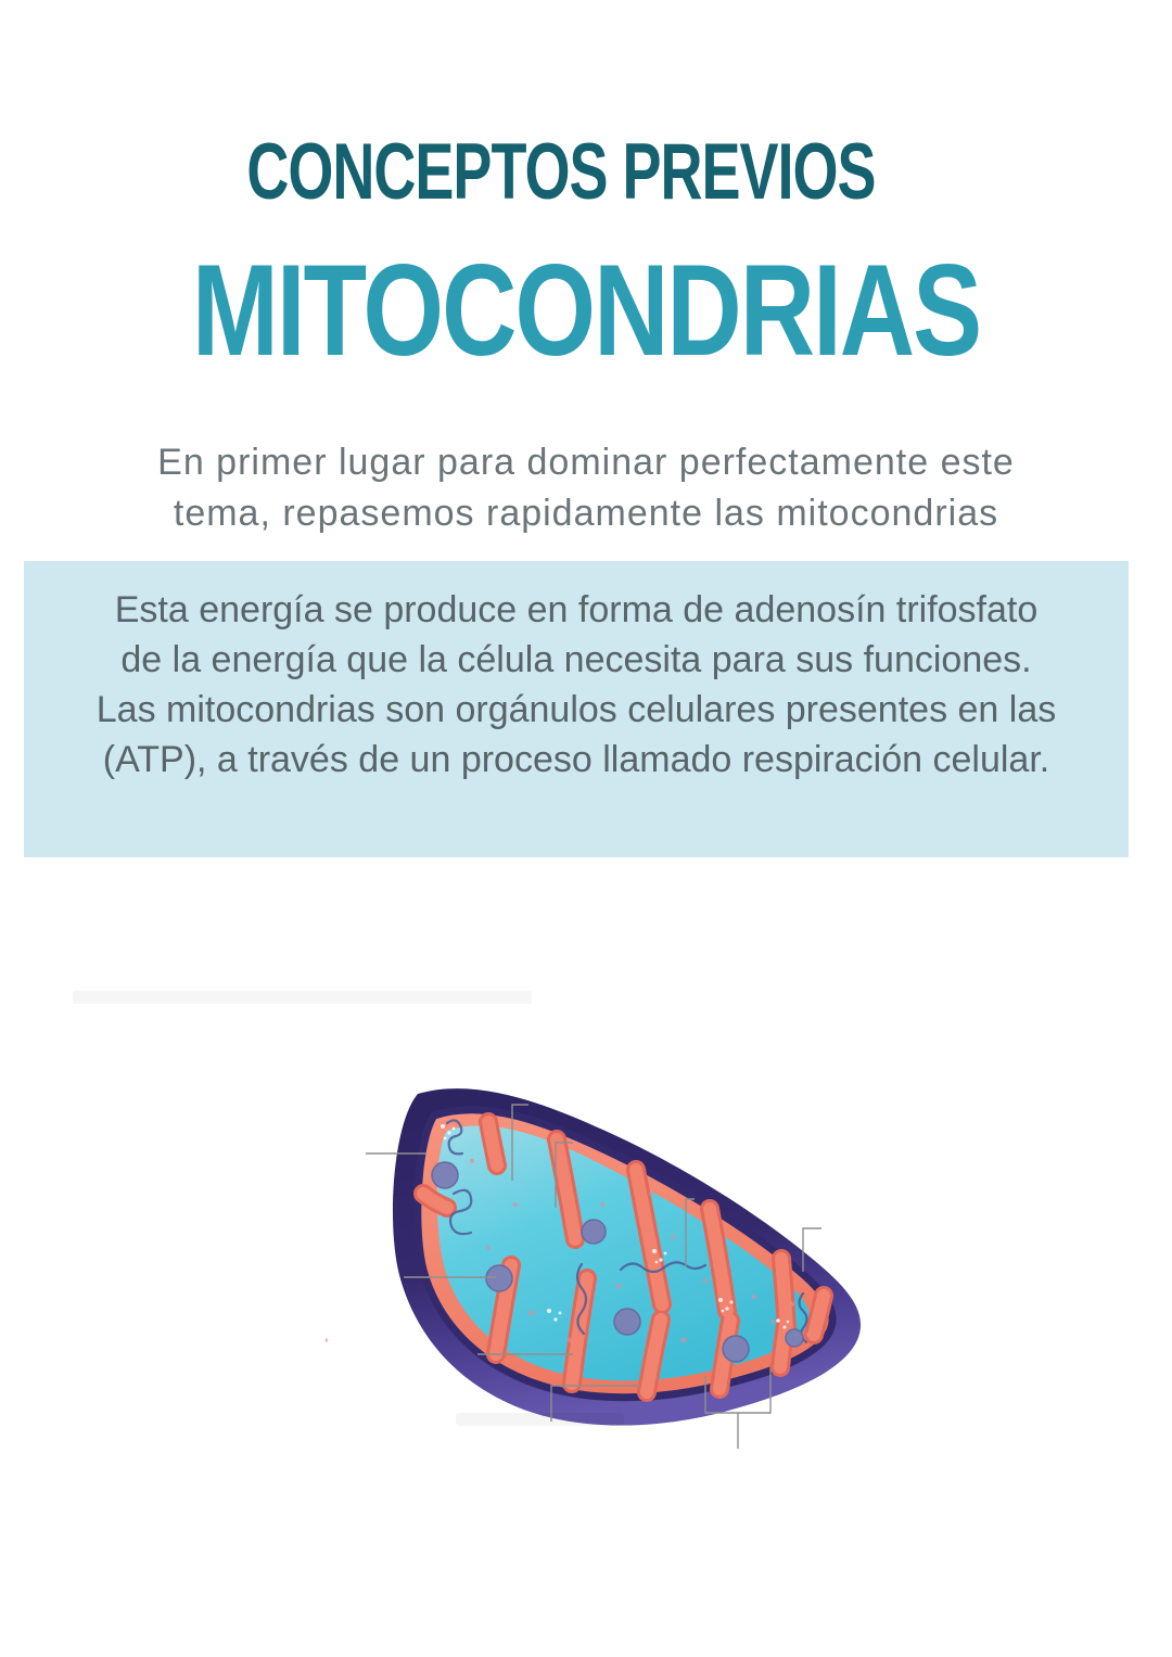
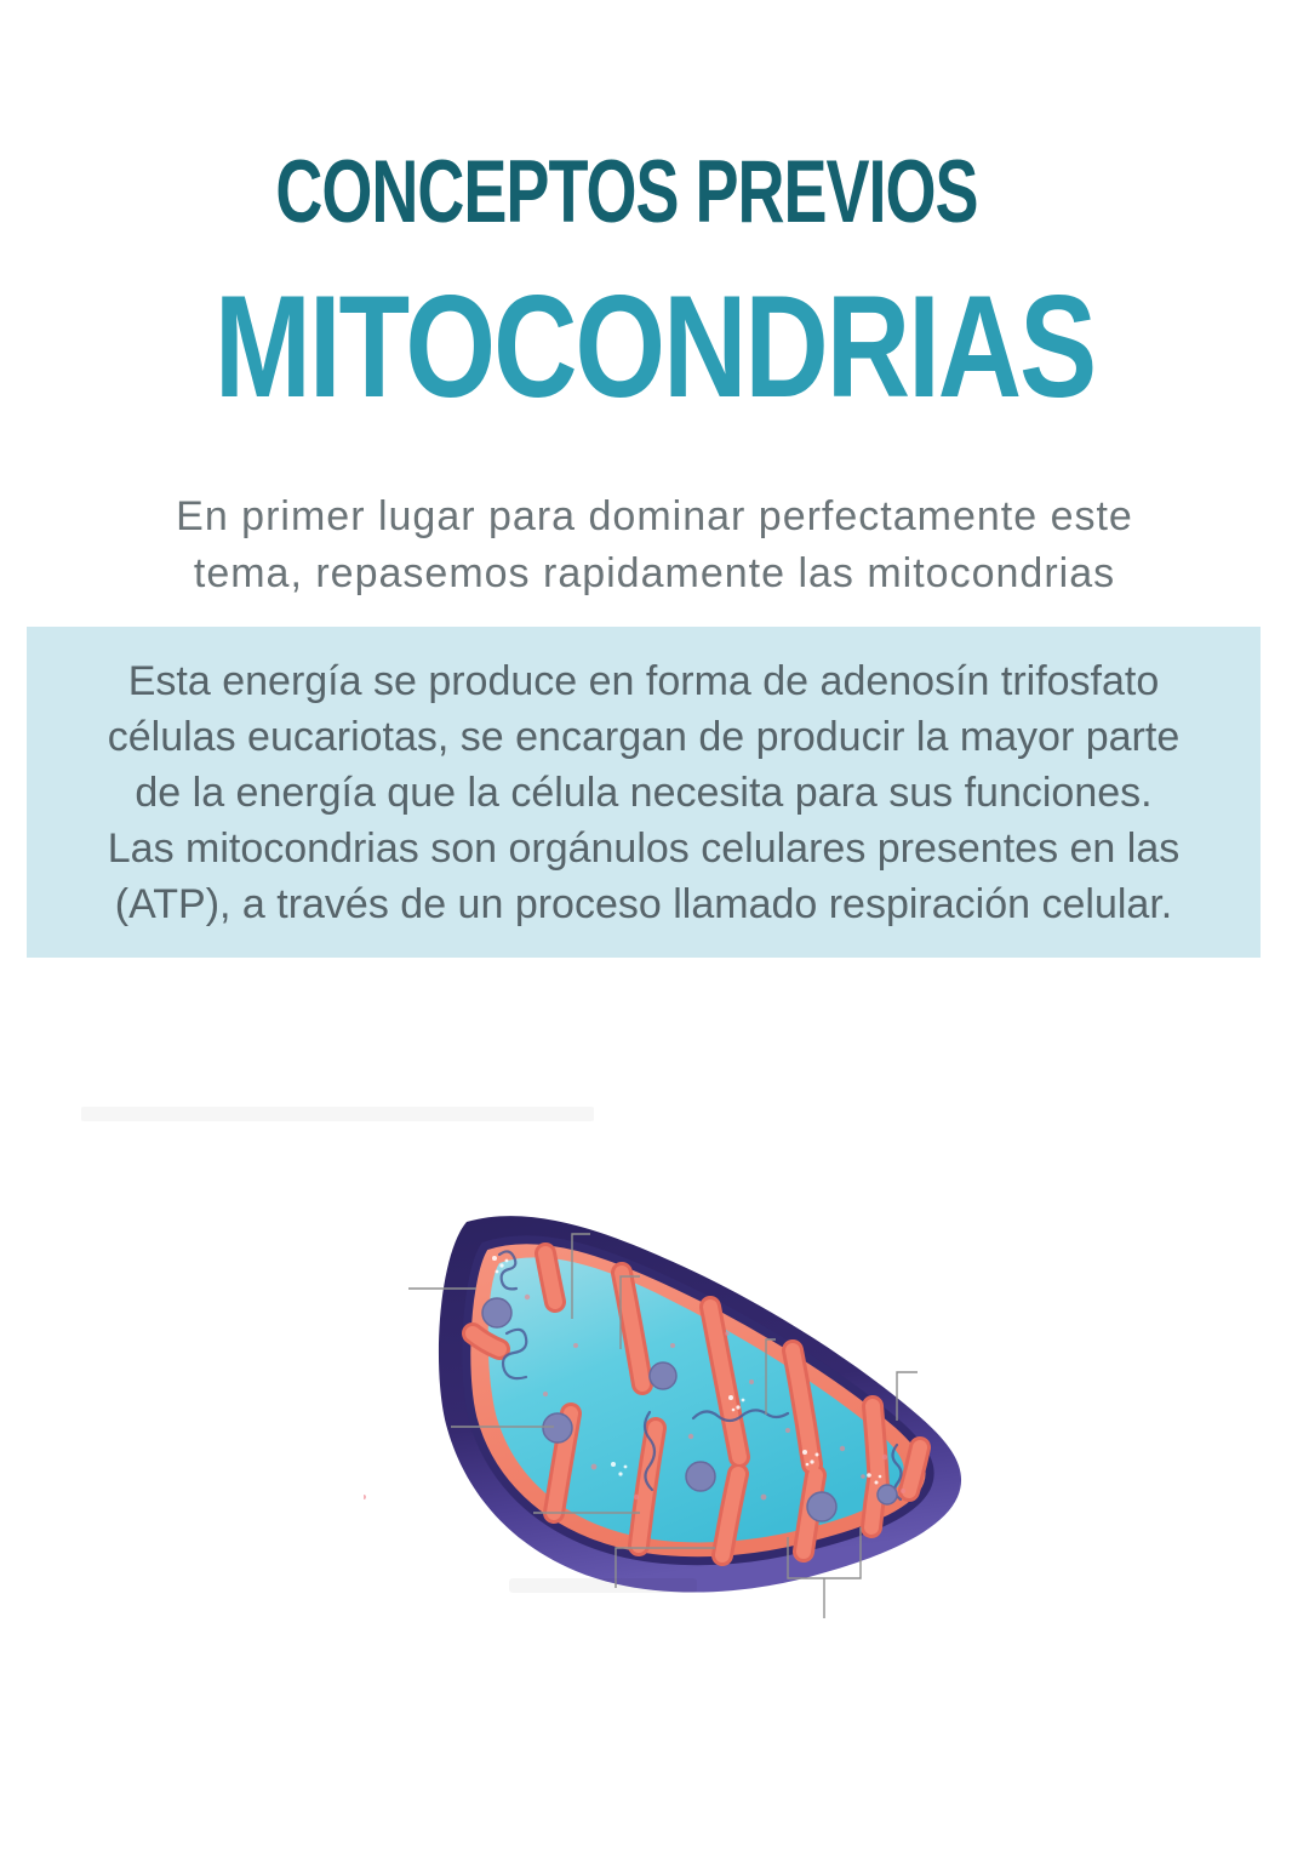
  CONCEPTOS PREVIOS
  MITOCONDRIAS
  En primer lugar para dominar perfectamente este
  tema, repasemos rapidamente las mitocondrias
  Esta energía se produce en forma de adenosín trifosfato
+ células eucariotas, se encargan de producir la mayor parte
  de la energía que la célula necesita para sus funciones.
  Las mitocondrias son orgánulos celulares presentes en las
  (ATP), a través de un proceso llamado respiración celular.
